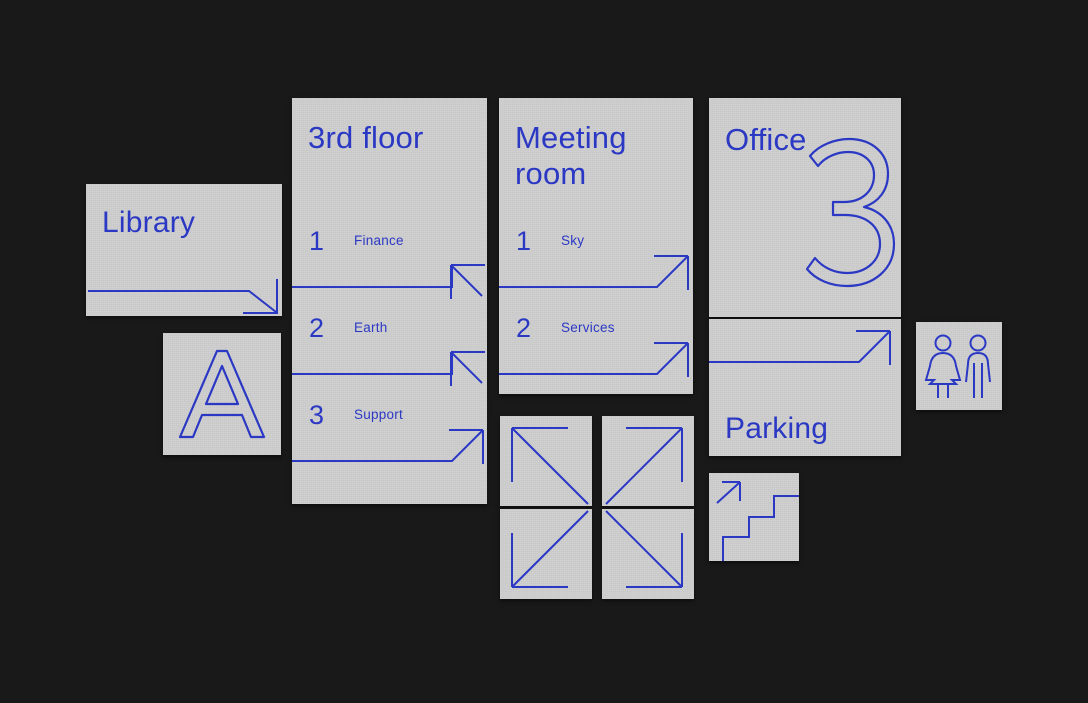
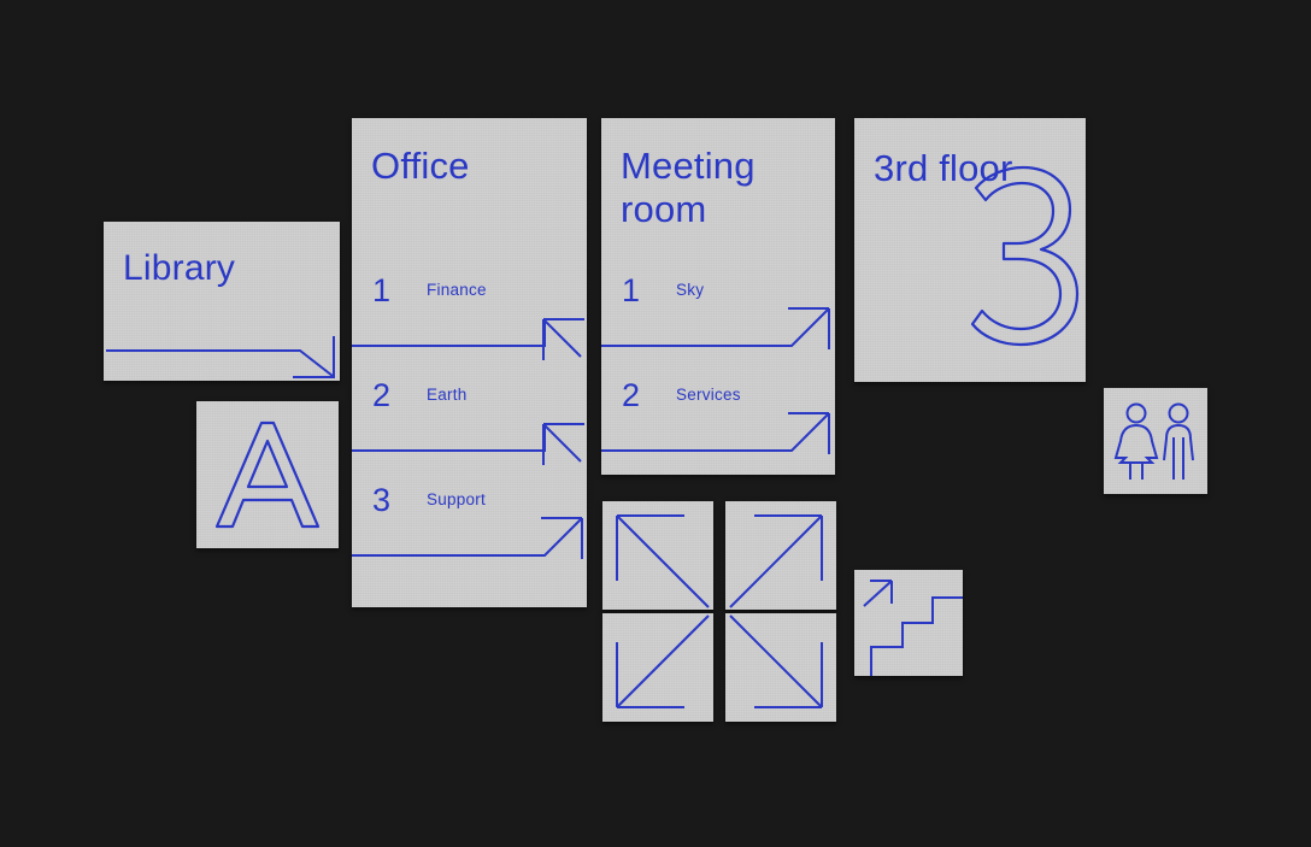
  Library
- 3rd floor
+ Office
  1
  Finance
  2
  Earth
  3
  Support
  Meeting
  room
  1
  Sky
  2
  Services
- Office
+ 3rd floor
- Parking
